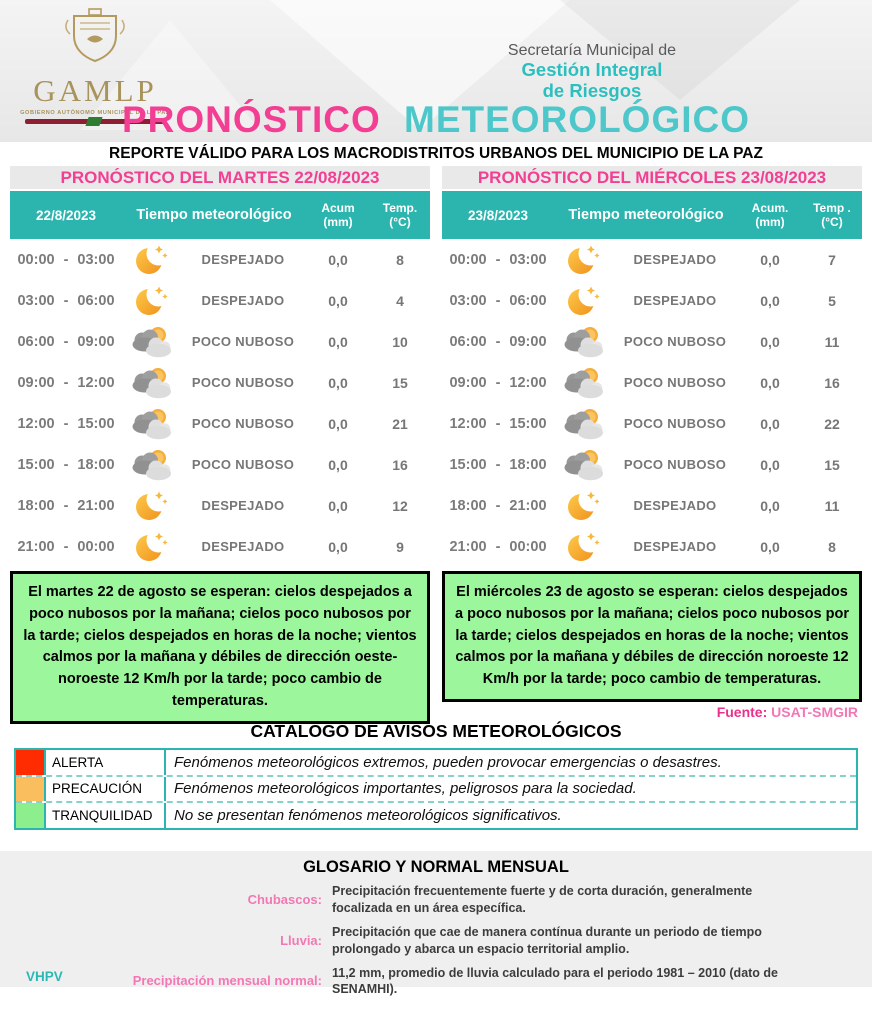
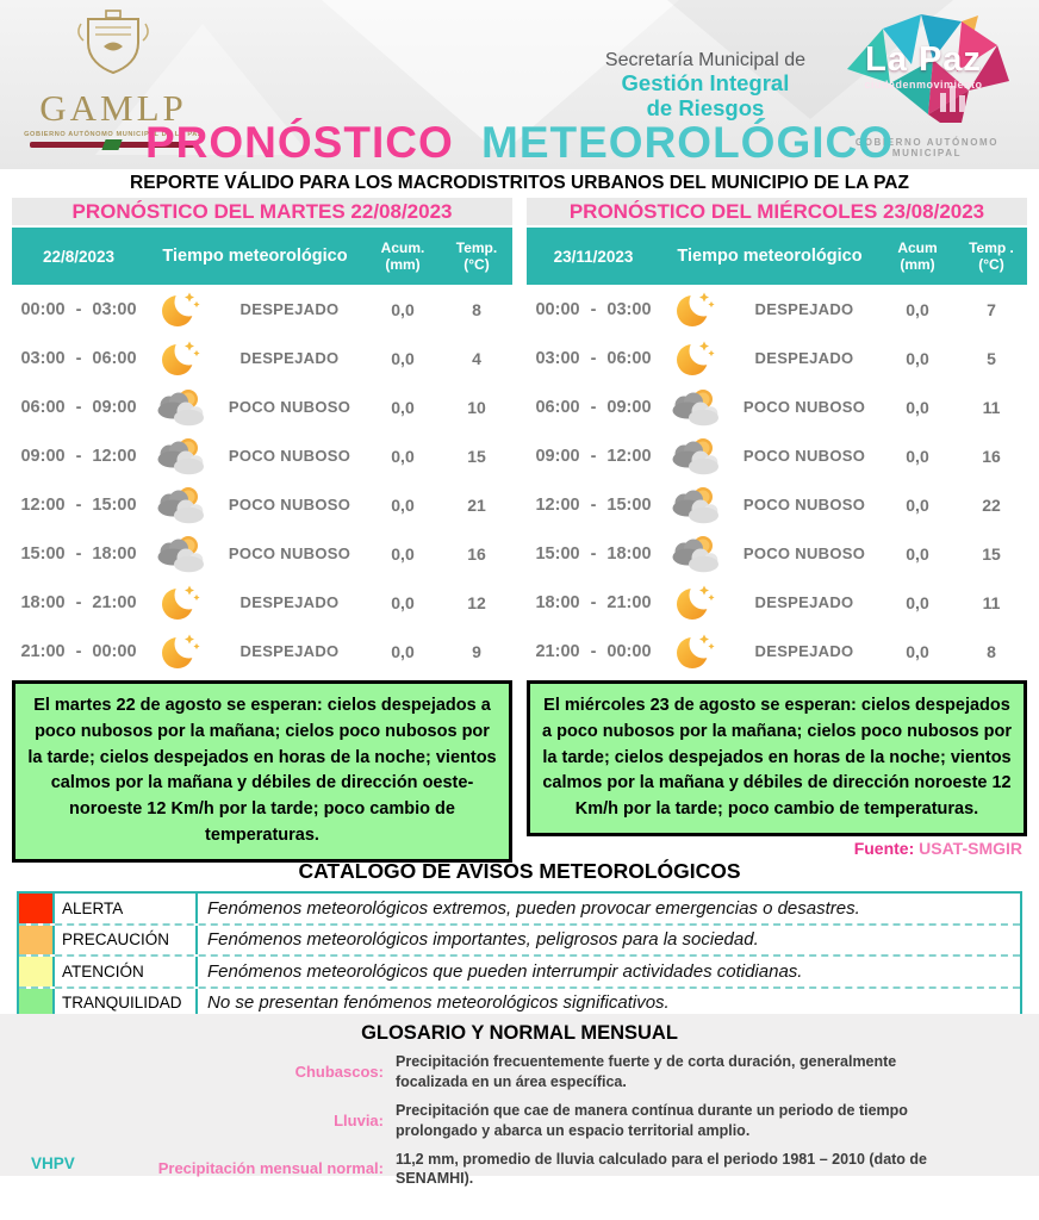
  GAMLP
  Secretaría Municipal de
  Gestión Integral
  de Riesgos
+ La Paz
+ ciudadenmovimiento
+ GOBIERNO AUTÓNOMO MUNICIPAL
  PRONÓSTICO METEOROLÓGICO
  REPORTE VÁLIDO PARA LOS MACRODISTRITOS URBANOS DEL MUNICIPIO DE LA PAZ
  PRONÓSTICO DEL MARTES 22/08/2023
  22/8/2023
  Tiempo meteorológico
- Acum
+ Acum.
  (mm)
  Temp.
  (°C)
  00:00
  -
  03:00
  DESPEJADO
  0,0
  8
  03:00
  -
  06:00
  DESPEJADO
  0,0
  4
  06:00
  -
  09:00
  POCO NUBOSO
  0,0
  10
  09:00
  -
  12:00
  POCO NUBOSO
  0,0
  15
  12:00
  -
  15:00
  POCO NUBOSO
  0,0
  21
  15:00
  -
  18:00
  POCO NUBOSO
  0,0
  16
  18:00
  -
  21:00
  DESPEJADO
  0,0
  12
  21:00
  -
  00:00
  DESPEJADO
  0,0
  9
  El martes 22 de agosto se esperan: cielos despejados a poco nubosos por la mañana; cielos poco nubosos por la tarde; cielos despejados en horas de la noche; vientos calmos por la mañana y débiles de dirección oeste-noroeste 12 Km/h por la tarde; poco cambio de temperaturas.
  PRONÓSTICO DEL MIÉRCOLES 23/08/2023
- 23/8/2023
+ 23/11/2023
  Tiempo meteorológico
- Acum.
+ Acum
  (mm)
  Temp .
  (°C)
  00:00
  -
  03:00
  DESPEJADO
  0,0
  7
  03:00
  -
  06:00
  DESPEJADO
  0,0
  5
  06:00
  -
  09:00
  POCO NUBOSO
  0,0
  11
  09:00
  -
  12:00
  POCO NUBOSO
  0,0
  16
  12:00
  -
  15:00
  POCO NUBOSO
  0,0
  22
  15:00
  -
  18:00
  POCO NUBOSO
  0,0
  15
  18:00
  -
  21:00
  DESPEJADO
  0,0
  11
  21:00
  -
  00:00
  DESPEJADO
  0,0
  8
  El miércoles 23 de agosto se esperan: cielos despejados a poco nubosos por la mañana; cielos poco nubosos por la tarde; cielos despejados en horas de la noche; vientos calmos por la mañana y débiles de dirección noroeste 12 Km/h por la tarde; poco cambio de temperaturas.
  Fuente: USAT-SMGIR
  CATÁLOGO DE AVISOS METEOROLÓGICOS
  ALERTA
  Fenómenos meteorológicos extremos, pueden provocar emergencias o desastres.
  PRECAUCIÓN
  Fenómenos meteorológicos importantes, peligrosos para la sociedad.
+ ATENCIÓN
+ Fenómenos meteorológicos que pueden interrumpir actividades cotidianas.
  TRANQUILIDAD
  No se presentan fenómenos meteorológicos significativos.
  GLOSARIO Y NORMAL MENSUAL
  Chubascos:
  Precipitación frecuentemente fuerte y de corta duración, generalmente focalizada en un área específica.
  Lluvia:
  Precipitación que cae de manera contínua durante un periodo de tiempo prolongado y abarca un espacio territorial amplio.
  Precipitación mensual normal:
  11,2 mm, promedio de lluvia calculado para el periodo 1981 – 2010 (dato de SENAMHI).
  VHPV
